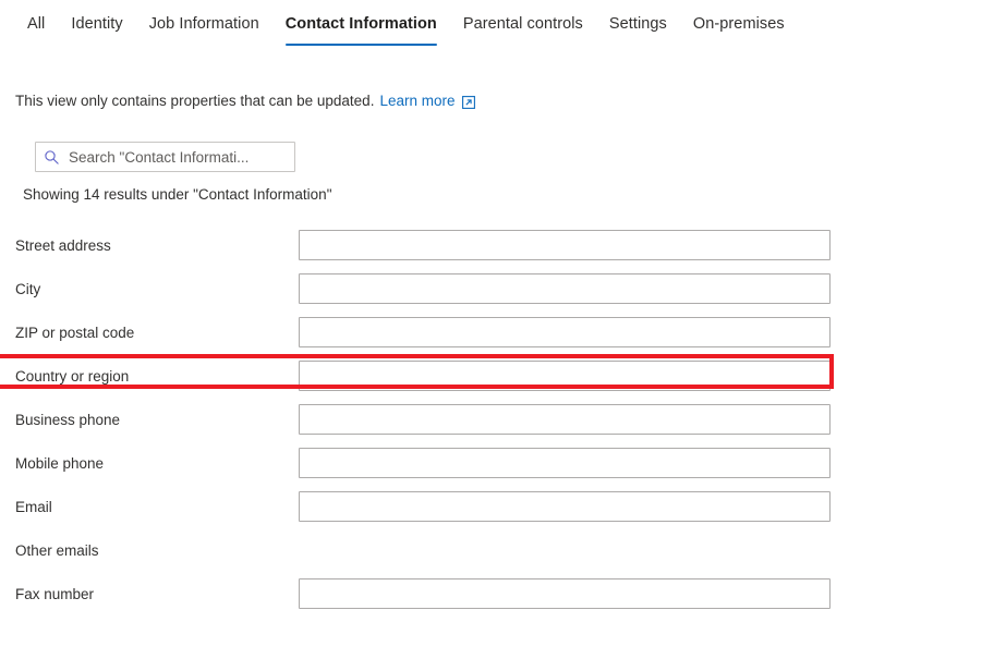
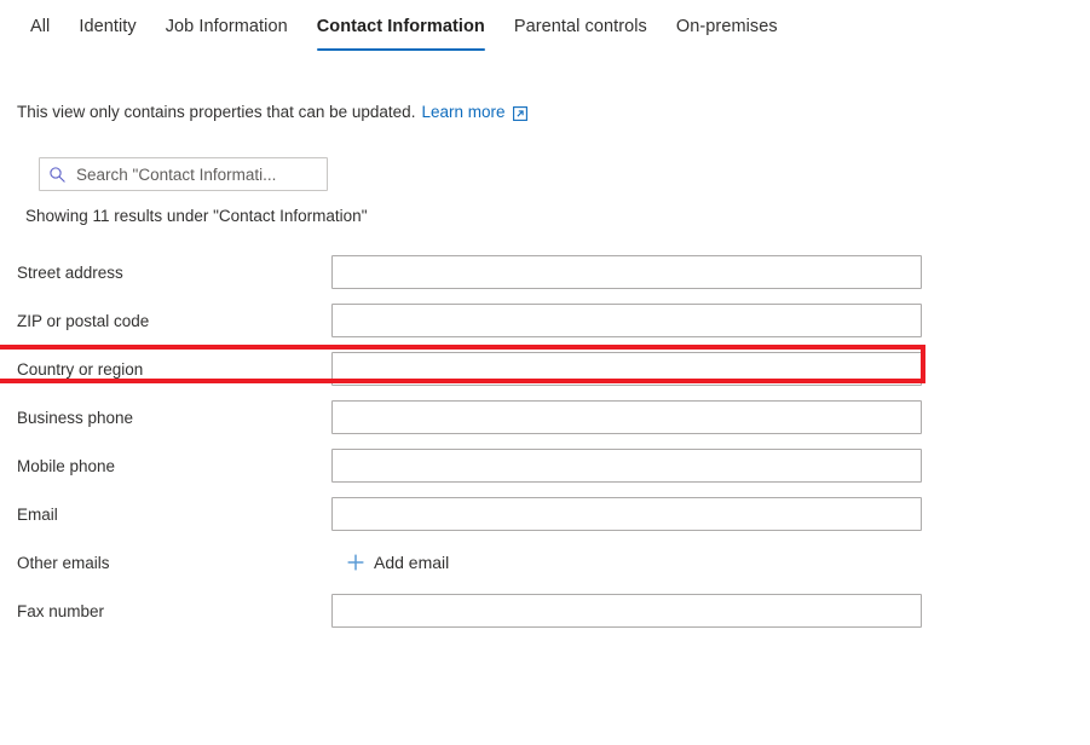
  All
  Identity
  Job Information
  Contact Information
  Parental controls
- Settings
  On-premises
  This view only contains properties that can be updated.
  Learn more
  Search "Contact Informati...
- Showing 14 results under "Contact Information"
+ Showing 11 results under "Contact Information"
  Street address
- City
  ZIP or postal code
  Country or region
  Business phone
  Mobile phone
  Email
  Other emails
+ Add email
  Fax number
